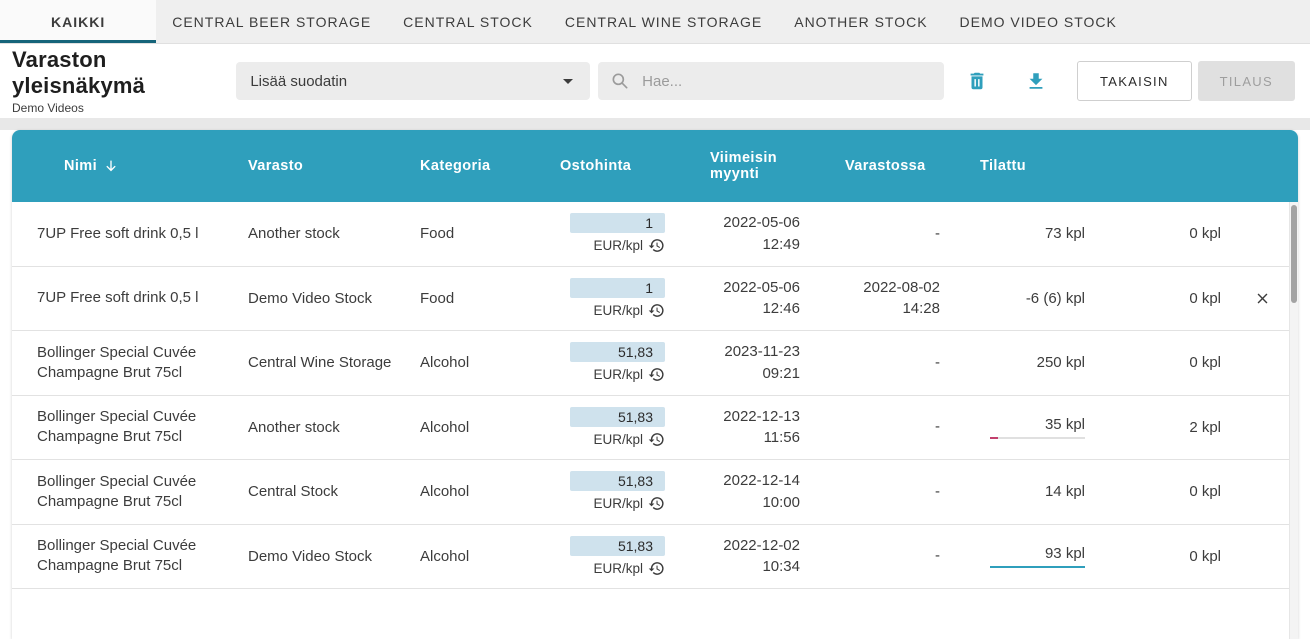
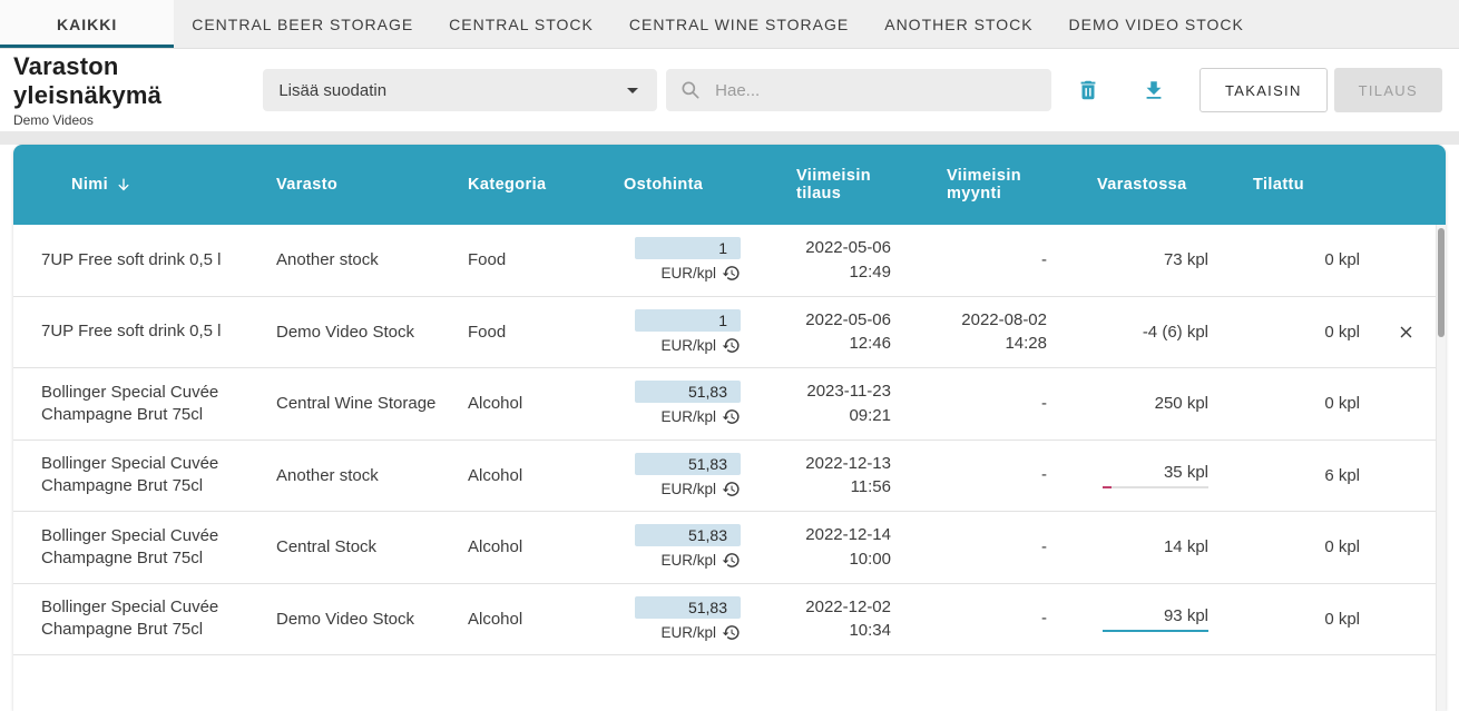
  KAIKKI
  CENTRAL BEER STORAGE
  CENTRAL STOCK
  CENTRAL WINE STORAGE
  ANOTHER STOCK
  DEMO VIDEO STOCK
  Varaston yleisnäkymä
  Demo Videos
  Lisää suodatin
  Hae...
  TAKAISIN
  TILAUS
  Nimi
  Varasto
  Kategoria
  Ostohinta
+ Viimeisin tilaus
  Viimeisin myynti
  Varastossa
  Tilattu
  7UP Free soft drink 0,5 l
  Another stock
  Food
  1
  EUR/kpl
  2022-05-06
  12:49
  -
  73 kpl
  0 kpl
  7UP Free soft drink 0,5 l
  Demo Video Stock
  Food
  1
  EUR/kpl
  2022-05-06
  12:46
  2022-08-02
  14:28
- -6 (6) kpl
+ -4 (6) kpl
  0 kpl
  Bollinger Special Cuvée Champagne Brut 75cl
  Central Wine Storage
  Alcohol
  51,83
  EUR/kpl
  2023-11-23
  09:21
  -
  250 kpl
  0 kpl
  Bollinger Special Cuvée Champagne Brut 75cl
  Another stock
  Alcohol
  51,83
  EUR/kpl
  2022-12-13
  11:56
  -
  35 kpl
- 2 kpl
+ 6 kpl
  Bollinger Special Cuvée Champagne Brut 75cl
  Central Stock
  Alcohol
  51,83
  EUR/kpl
  2022-12-14
  10:00
  -
  14 kpl
  0 kpl
  Bollinger Special Cuvée Champagne Brut 75cl
  Demo Video Stock
  Alcohol
  51,83
  EUR/kpl
  2022-12-02
  10:34
  -
  93 kpl
  0 kpl
